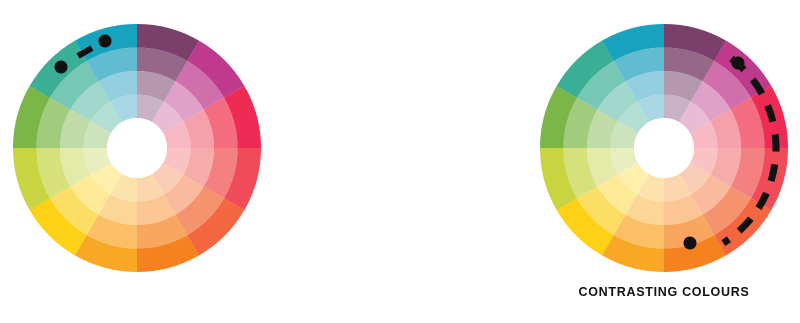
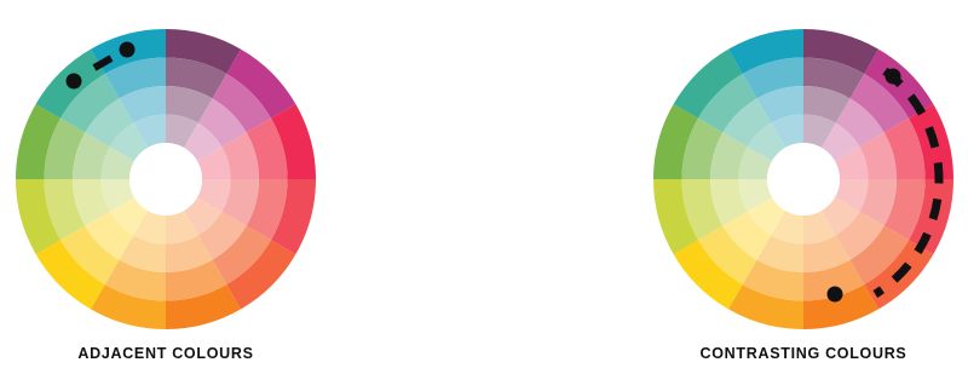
+ ADJACENT COLOURS
  CONTRASTING COLOURS
